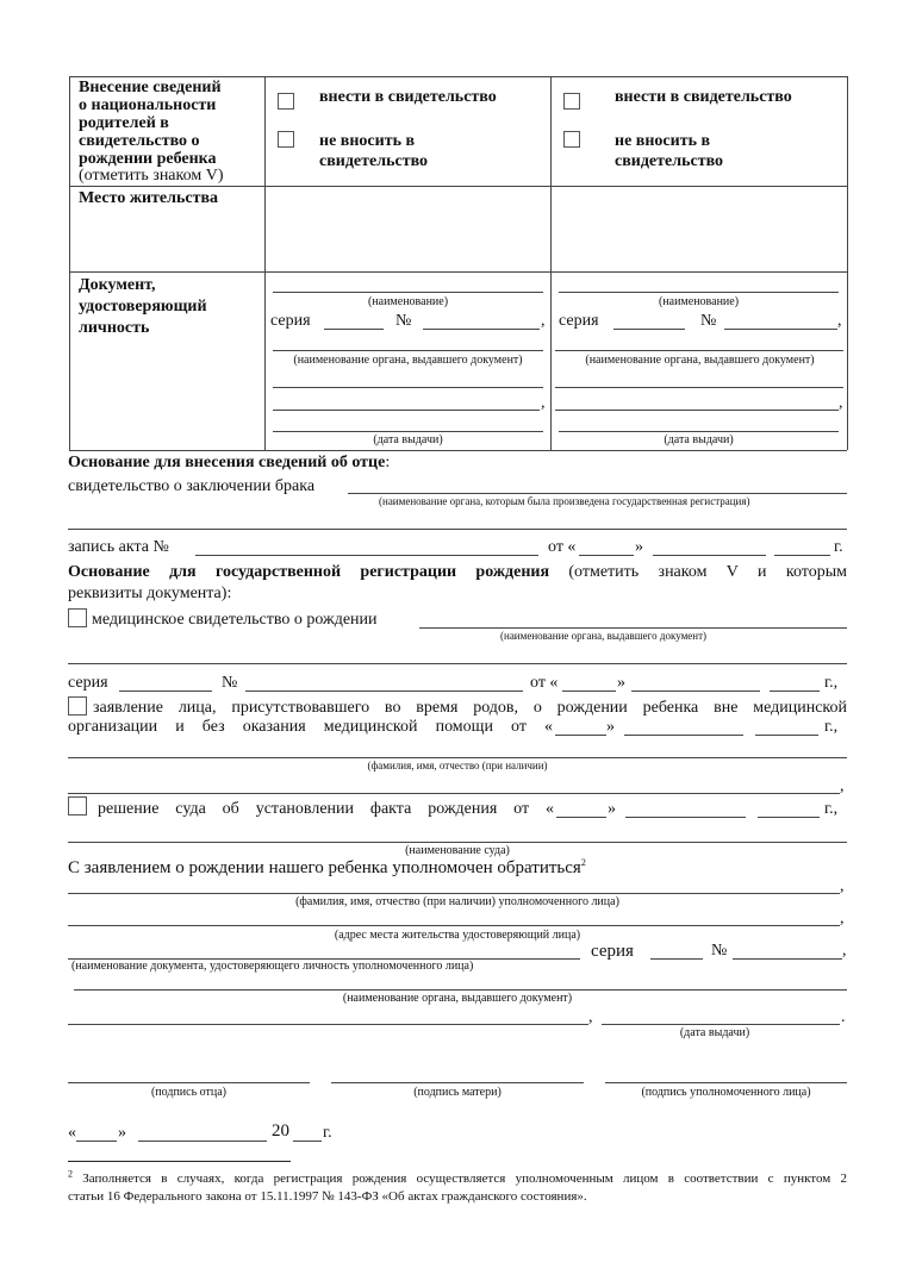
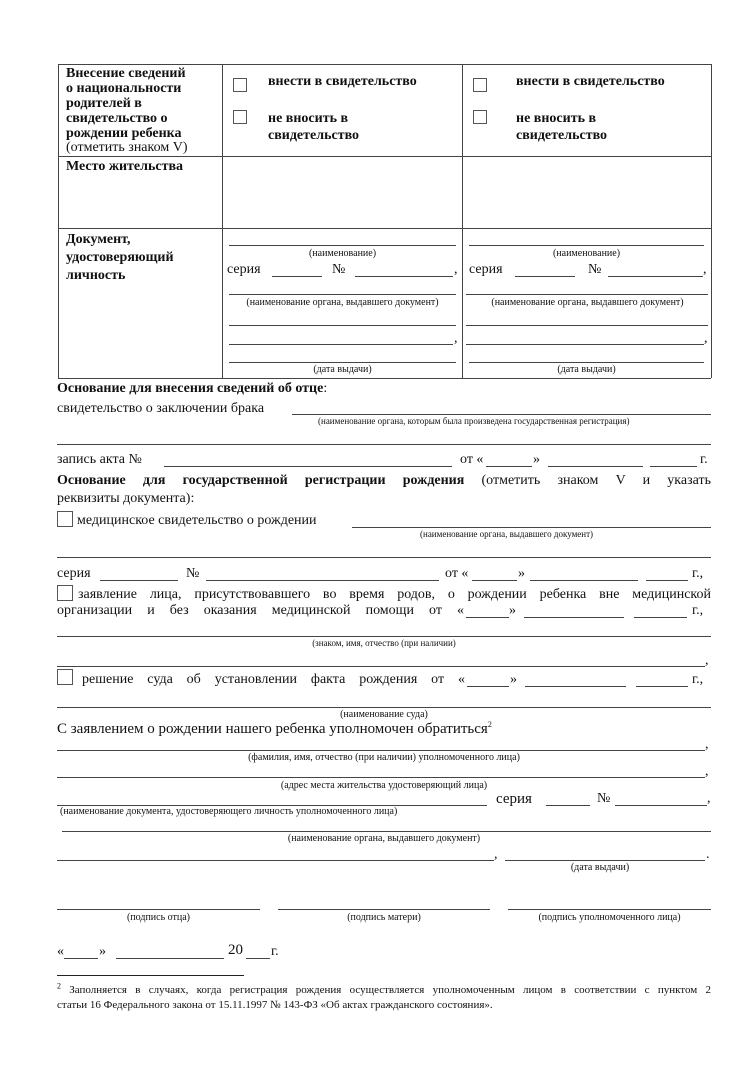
  Внесение сведений
  о национальности
  родителей в
  свидетельство о
  рождении ребенка
  (отметить знаком V)
  внести в свидетельство
  не вносить в
  свидетельство
  внести в свидетельство
  не вносить в
  свидетельство
  Место жительства
  Документ,
  удостоверяющий
  личность
  (наименование)
  серия
  №
  ,
  (наименование органа, выдавшего документ)
  ,
  (дата выдачи)
  (наименование)
  серия
  №
  ,
  (наименование органа, выдавшего документ)
  ,
  (дата выдачи)
  Основание для внесения сведений об отце:
  свидетельство о заключении брака
  (наименование органа, которым была произведена государственная регистрация)
  запись акта №
  от «
  »
  г.
- Основание для государственной регистрации рождения (отметить знаком V и которым
+ Основание для государственной регистрации рождения (отметить знаком V и указать
  реквизиты документа):
  медицинское свидетельство о рождении
  (наименование органа, выдавшего документ)
  серия
  №
  от «
  »
  г.,
  заявление лица, присутствовавшего во время родов, о рождении ребенка вне медицинской
  организации и без оказания медицинской помощи от «
  »
  г.,
- (фамилия, имя, отчество (при наличии)
+ (знаком, имя, отчество (при наличии)
  ,
  решение суда об установлении факта рождения от «
  »
  г.,
  (наименование суда)
  С заявлением о рождении нашего ребенка уполномочен обратиться2
  ,
  (фамилия, имя, отчество (при наличии) уполномоченного лица)
  ,
  (адрес места жительства удостоверяющий лица)
  серия
  №
  ,
  (наименование документа, удостоверяющего личность уполномоченного лица)
  (наименование органа, выдавшего документ)
  ,
  .
  (дата выдачи)
  (подпись отца)
  (подпись матери)
  (подпись уполномоченного лица)
  «
  »
  20
  г.
  2 Заполняется в случаях, когда регистрация рождения осуществляется уполномоченным лицом в соответствии с пунктом 2
  статьи 16 Федерального закона от 15.11.1997 № 143-ФЗ «Об актах гражданского состояния».
